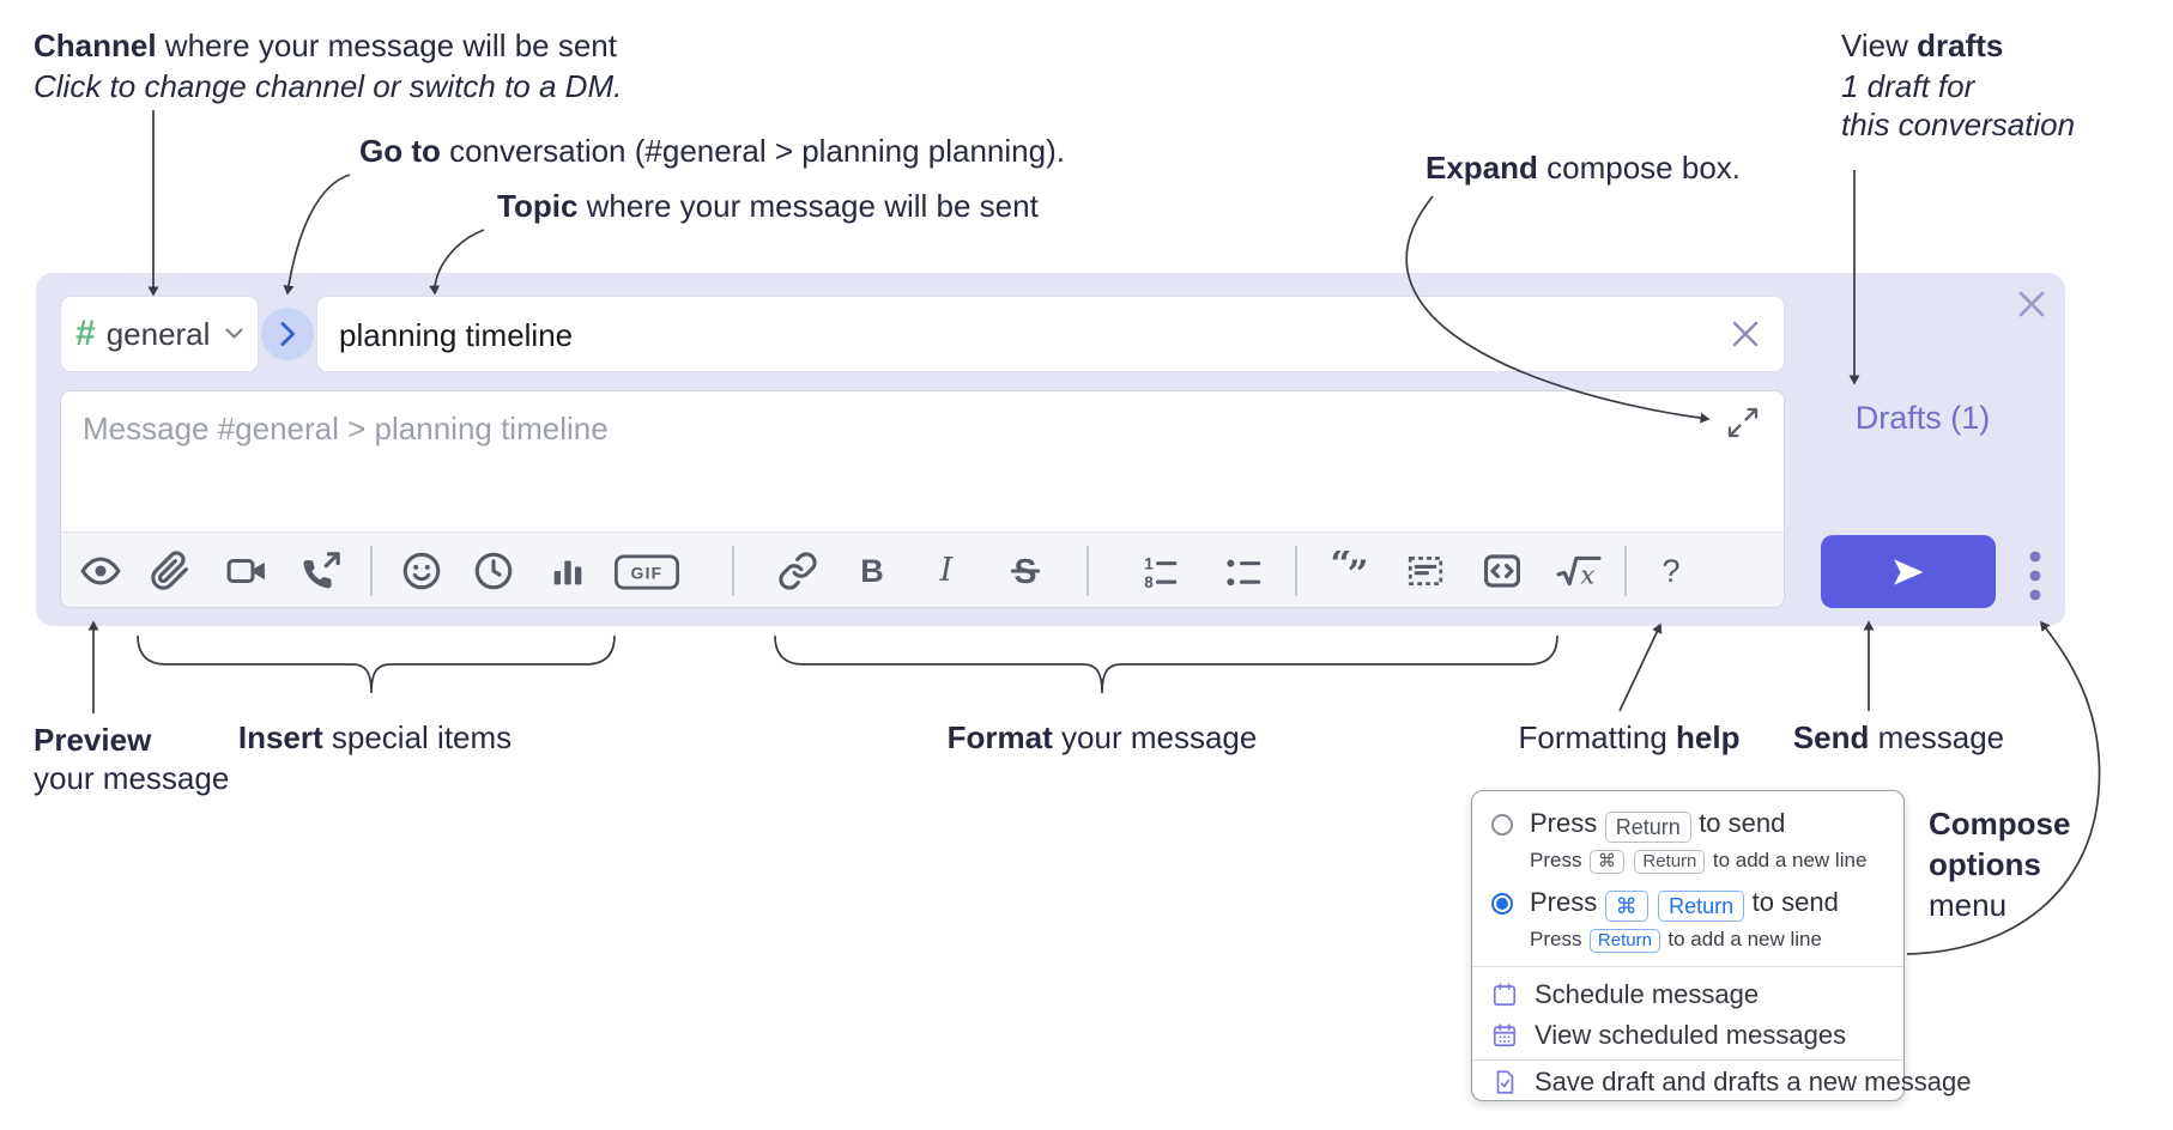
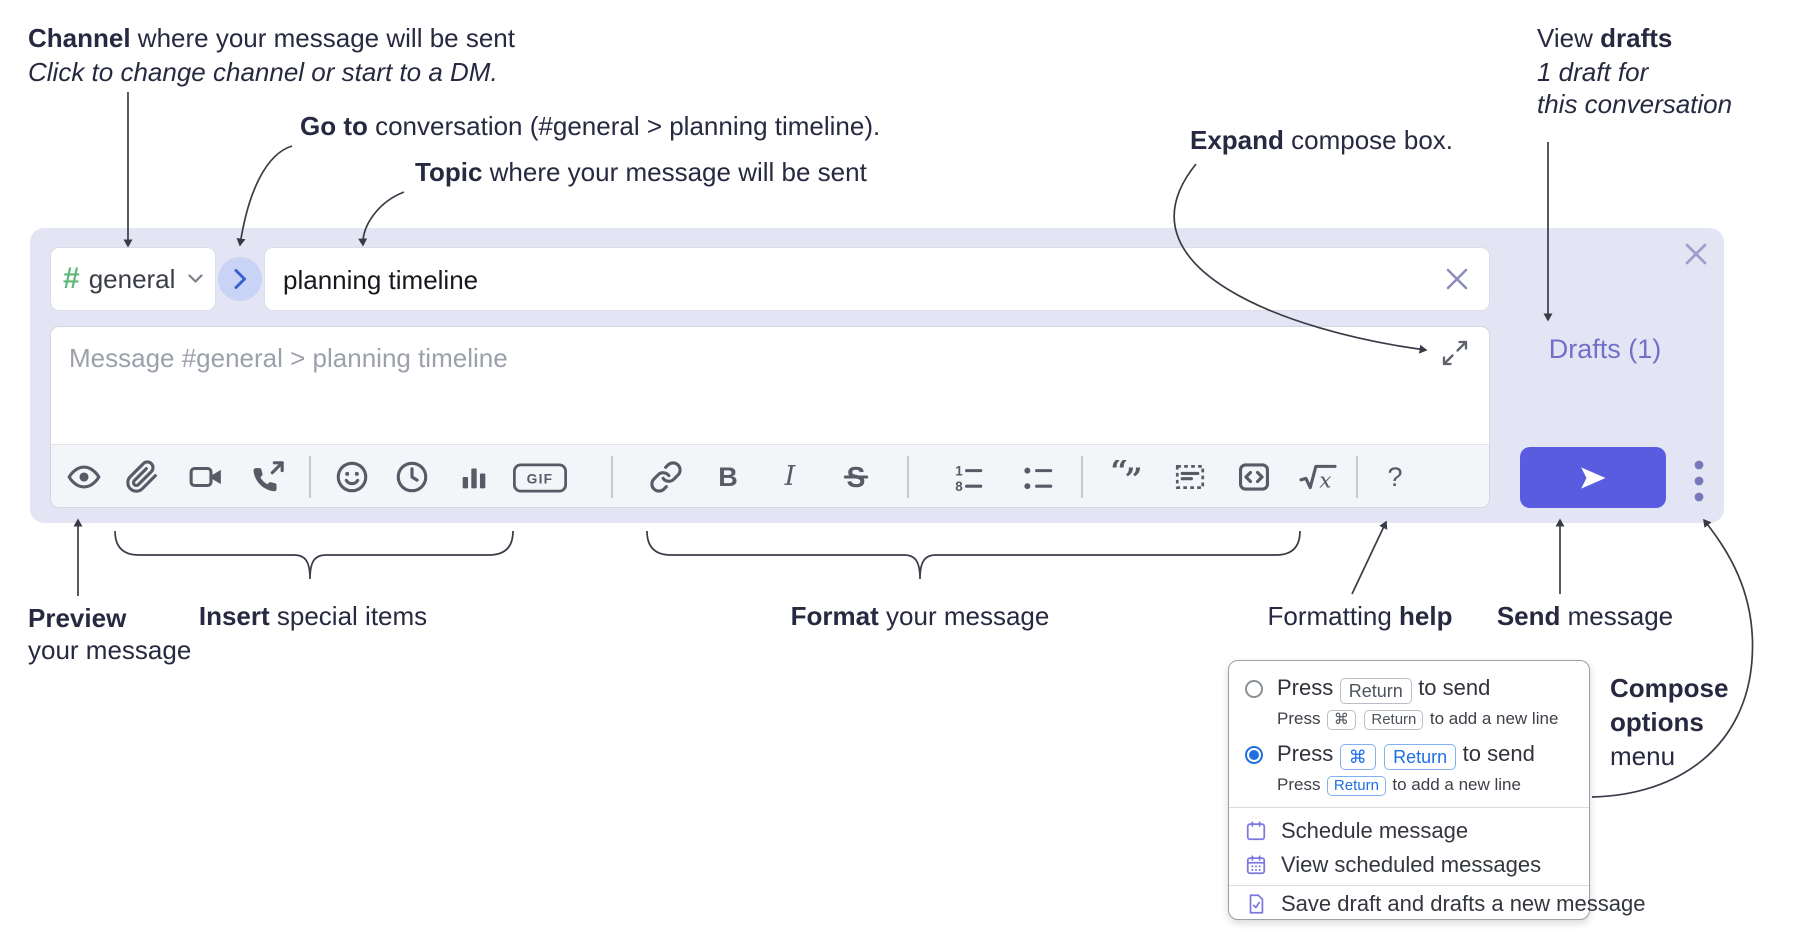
  Channel where your message will be sent
- Click to change channel or switch to a DM.
+ Click to change channel or start to a DM.
- Go to conversation (#general > planning planning).
+ Go to conversation (#general > planning timeline).
  Topic where your message will be sent
  Expand compose box.
  View drafts
  1 draft for
  this conversation
  Preview
  your message
  Insert special items
  Format your message
  Formatting help
  Send message
  Compose
  options
  menu
  #
  general
  planning timeline
  Message #general > planning timeline
  GIF
  B
  I
  1
  8
  “
  ”
  x
  ?
  Drafts (1)
  Press Return to send
  Press ⌘ Return to add a new line
  Press ⌘ Return to send
  Press Return to add a new line
  Schedule message
  View scheduled messages
  Save draft and drafts a new message
